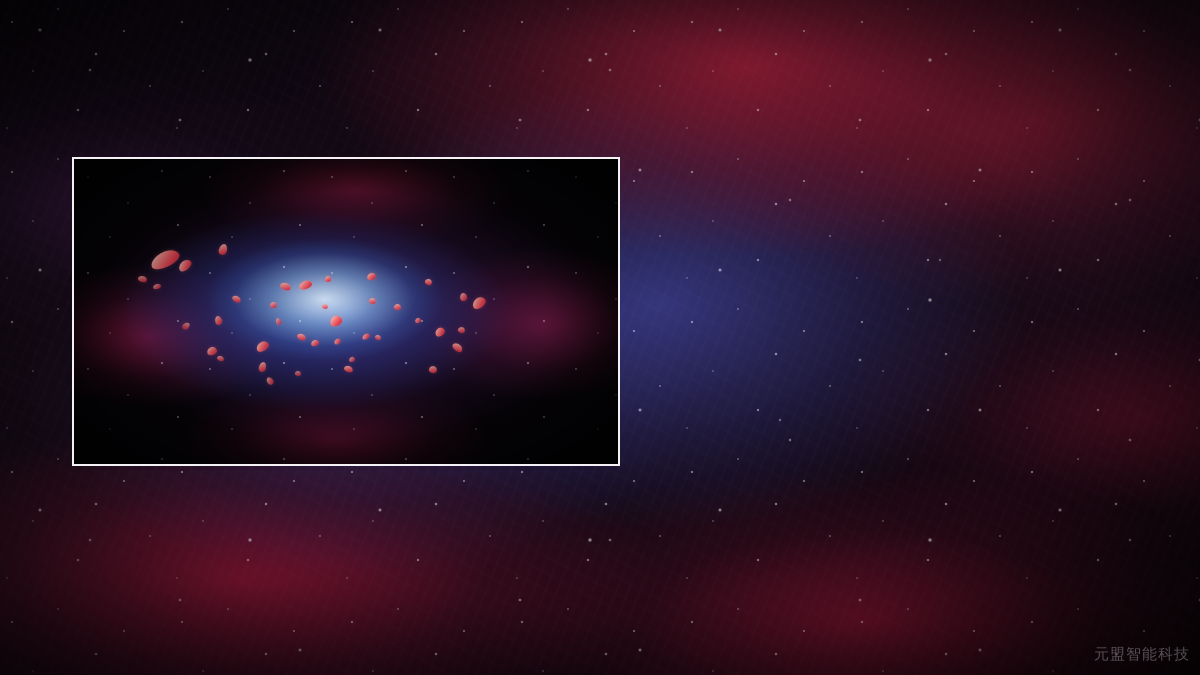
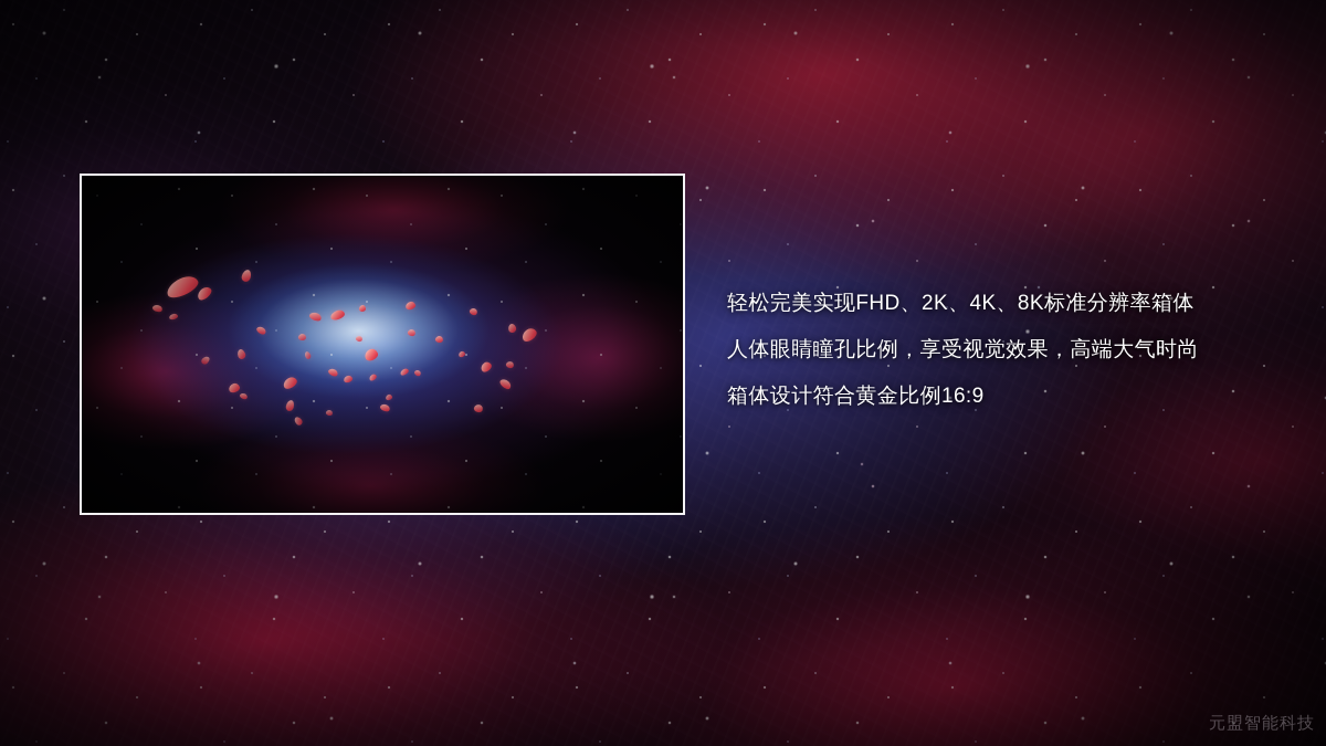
+ 轻松完美实现FHD、2K、4K、8K标准分辨率箱体
+ 人体眼睛瞳孔比例，享受视觉效果，高端大气时尚
+ 箱体设计符合黄金比例16:9
  元盟智能科技
